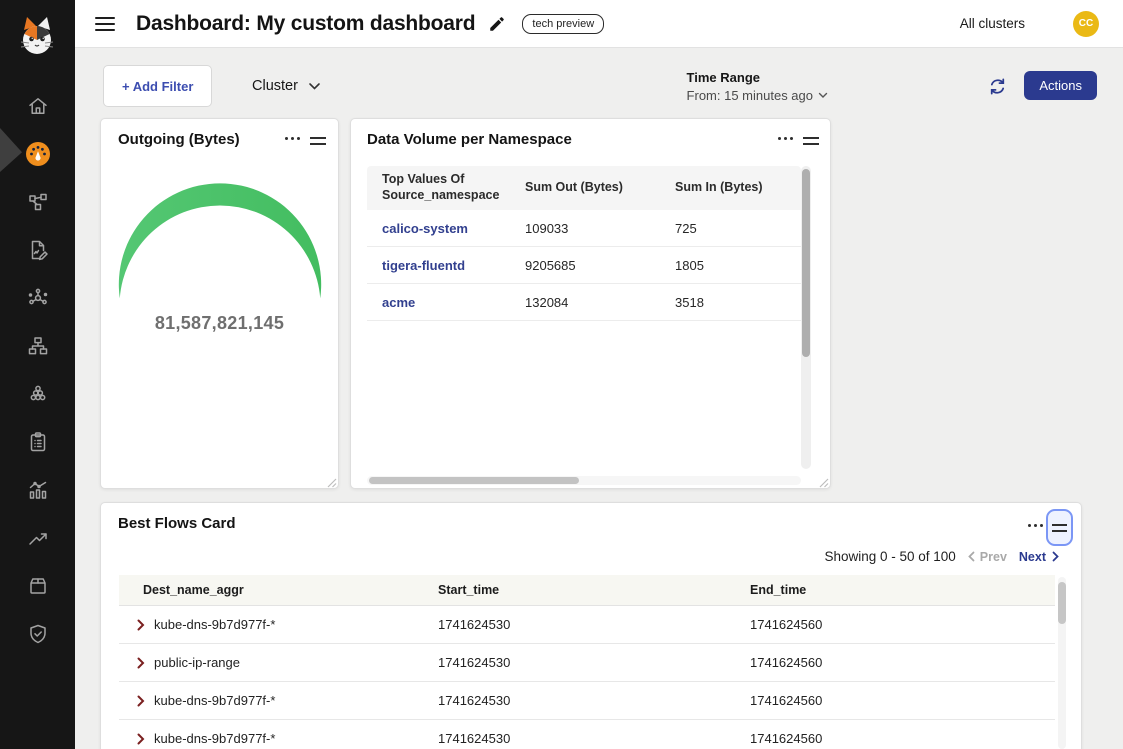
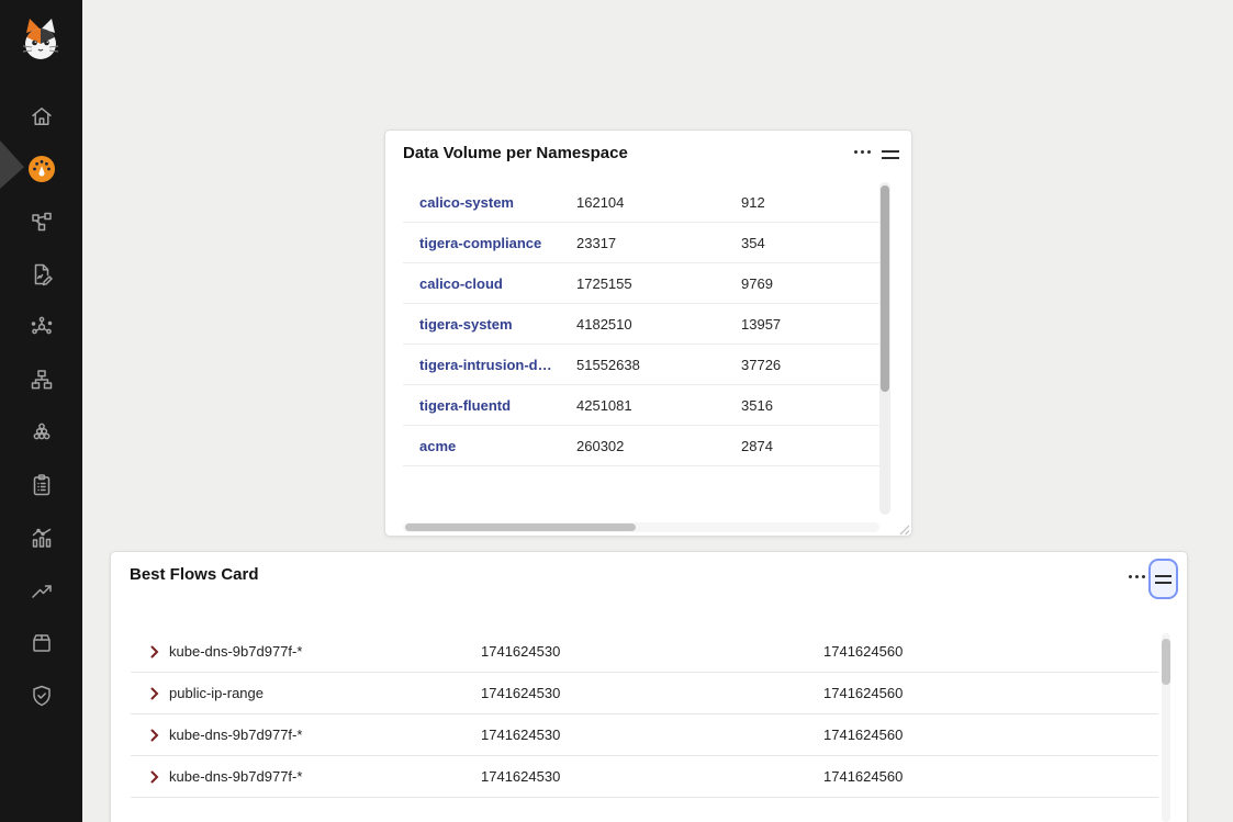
- Dashboard: My custom dashboard
- tech preview
- All clusters
- CC
- + Add Filter
- Cluster
- Time Range
- From: 15 minutes ago
- Actions
- Outgoing (Bytes)
- 81,587,821,145
  Data Volume per Namespace
- Top Values Of Source_namespace
- Sum Out (Bytes)
- Sum In (Bytes)
  calico-system
- 109033
+ 162104
- 725
+ 912
+ tigera-compliance
+ 23317
+ 354
+ calico-cloud
+ 1725155
+ 9769
+ tigera-system
+ 4182510
+ 13957
+ tigera-intrusion-d…
+ 51552638
+ 37726
  tigera-fluentd
- 9205685
+ 4251081
- 1805
+ 3516
  acme
- 132084
+ 260302
- 3518
+ 2874
  Best Flows Card
- Showing 0 - 50 of 100
- Prev
- Next
- Dest_name_aggr
- Start_time
- End_time
  kube-dns-9b7d977f-*
  1741624530
  1741624560
  public-ip-range
  1741624530
  1741624560
  kube-dns-9b7d977f-*
  1741624530
  1741624560
  kube-dns-9b7d977f-*
  1741624530
  1741624560
